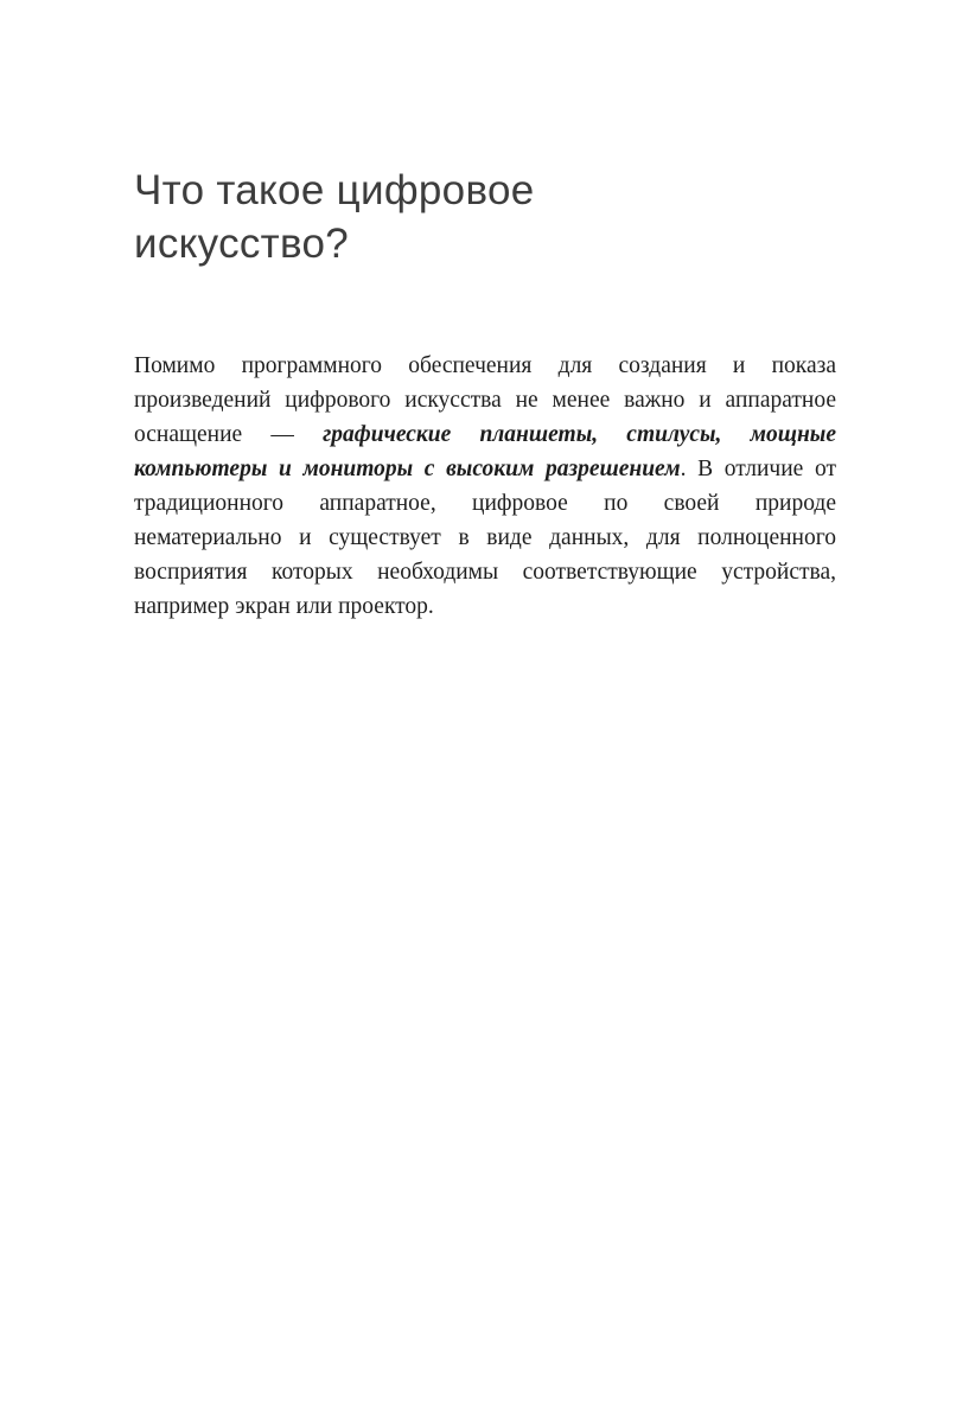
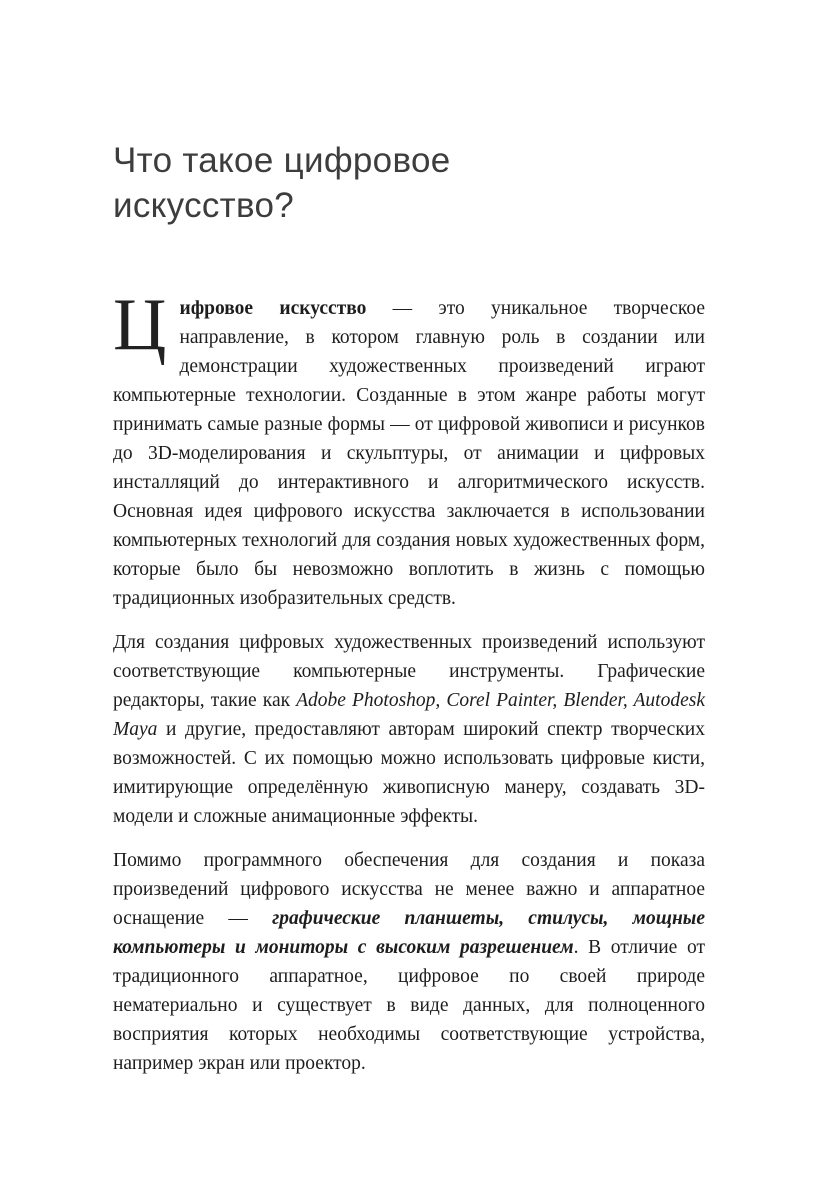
  Что такое цифровое
  искусство?
+ Ц
+ ифровое искусство — это уникальное творческое направление, в котором главную роль в создании или демонстрации художественных произведений играют компьютерные технологии. Созданные в этом жанре работы могут принимать самые разные формы — от цифровой живописи и рисунков до 3D-моделирования и скульптуры, от анимации и цифровых инсталляций до интерактивного и алгоритмического искусств. Основная идея цифрового искусства заключается в использовании компьютерных технологий для создания новых художественных форм, которые было бы невозможно воплотить в жизнь с помощью традиционных изобразительных средств.
+ Для создания цифровых художественных произведений используют соответствующие компьютерные инструменты. Графические редакторы, такие как Adobe Photoshop, Corel Painter, Blender, Autodesk Maya и другие, предоставляют авторам широкий спектр творческих возможностей. С их помощью можно использовать цифровые кисти, имитирующие определённую живописную манеру, создавать 3D-модели и сложные анимационные эффекты.
  Помимо программного обеспечения для создания и показа произведений цифрового искусства не менее важно и аппаратное оснащение — графические планшеты, стилусы, мощные компьютеры и мониторы с высоким разрешением. В отличие от традиционного аппаратное, цифровое по своей природе нематериально и существует в виде данных, для полноценного восприятия которых необходимы соответствующие устройства, например экран или проектор.
